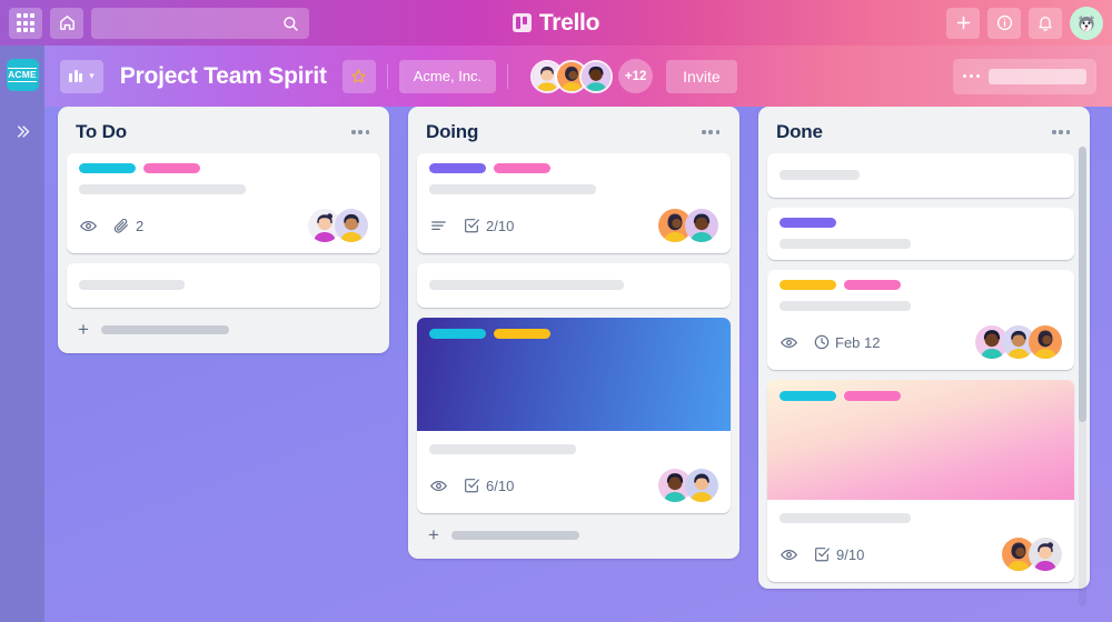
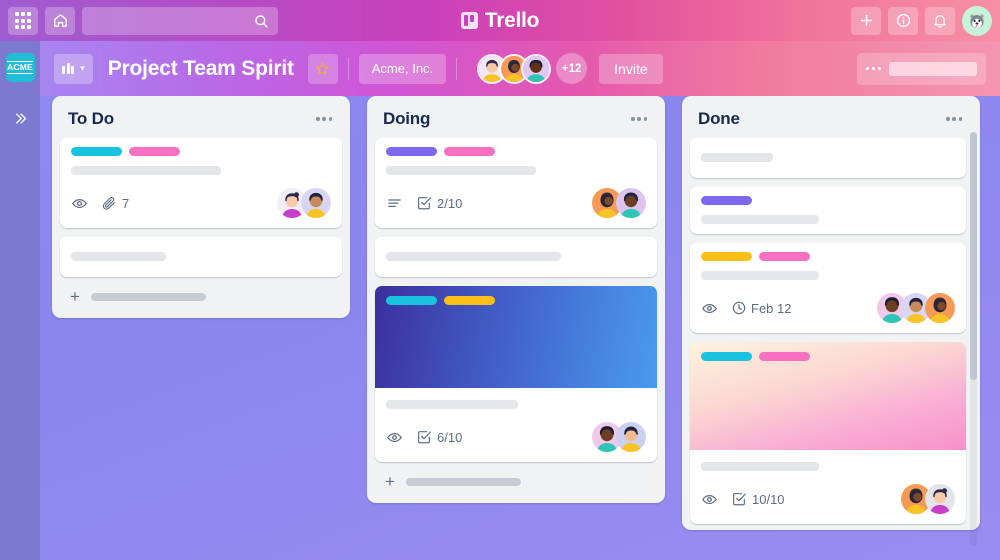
  Trello
  ACME
  ▾
  Project Team Spirit
  Acme, Inc.
  +12
  Invite
  To Do
- 2
+ 7
  +
  Doing
  2/10
  6/10
  +
  Done
  Feb 12
- 9/10
+ 10/10
